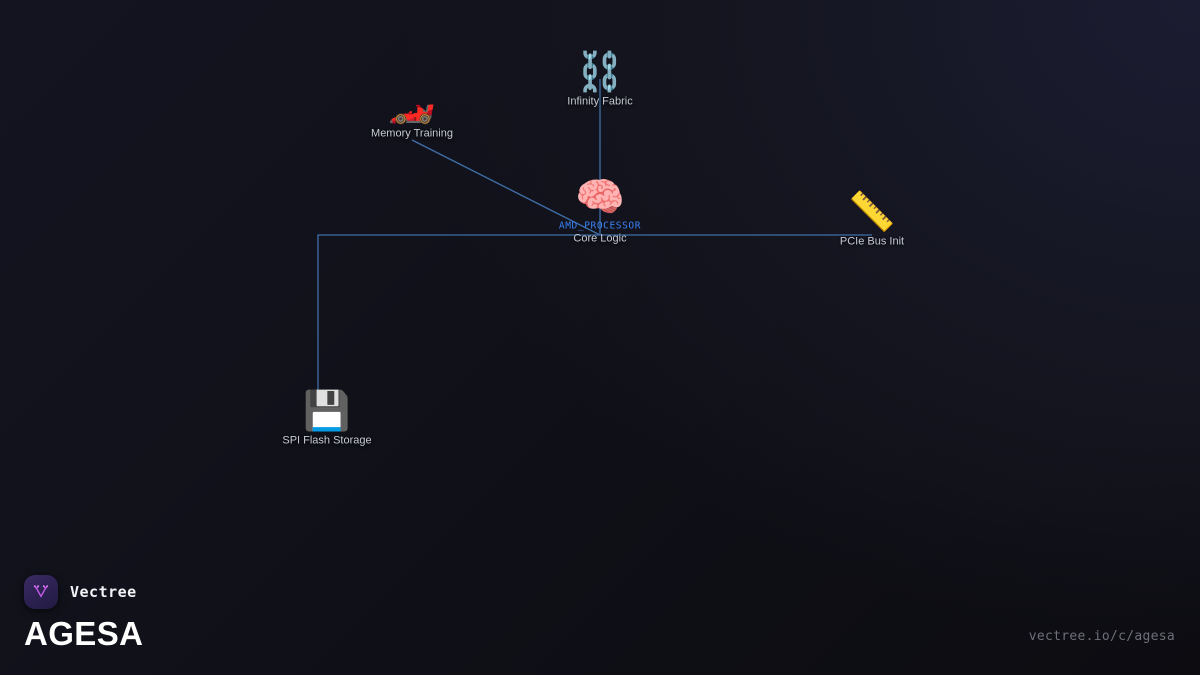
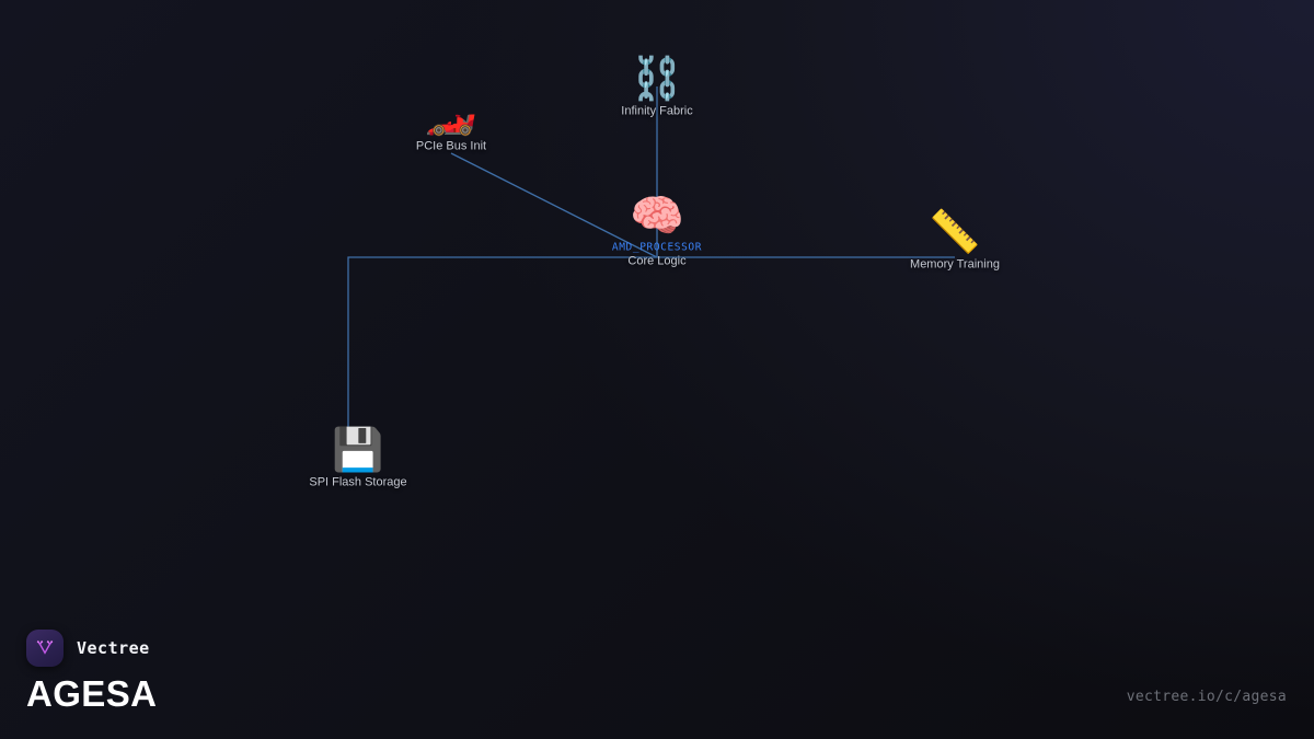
  🧠
  AMD_PROCESSOR
  Core Logic
  ⛓️
  Infinity Fabric
  🏎️
- Memory Training
+ PCIe Bus Init
  📏
- PCIe Bus Init
+ Memory Training
  💾
  SPI Flash Storage
  Vectree
  AGESA
  vectree.io/c/agesa
